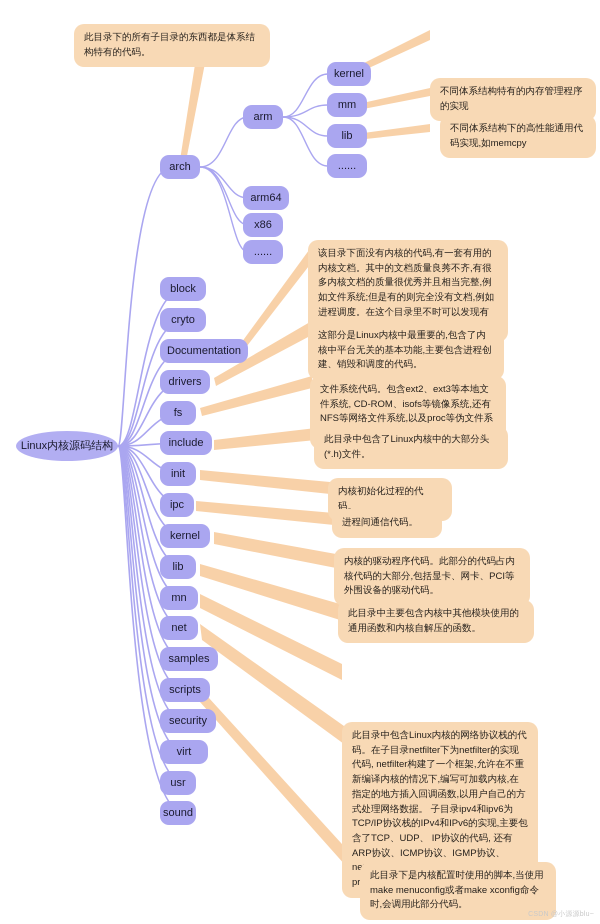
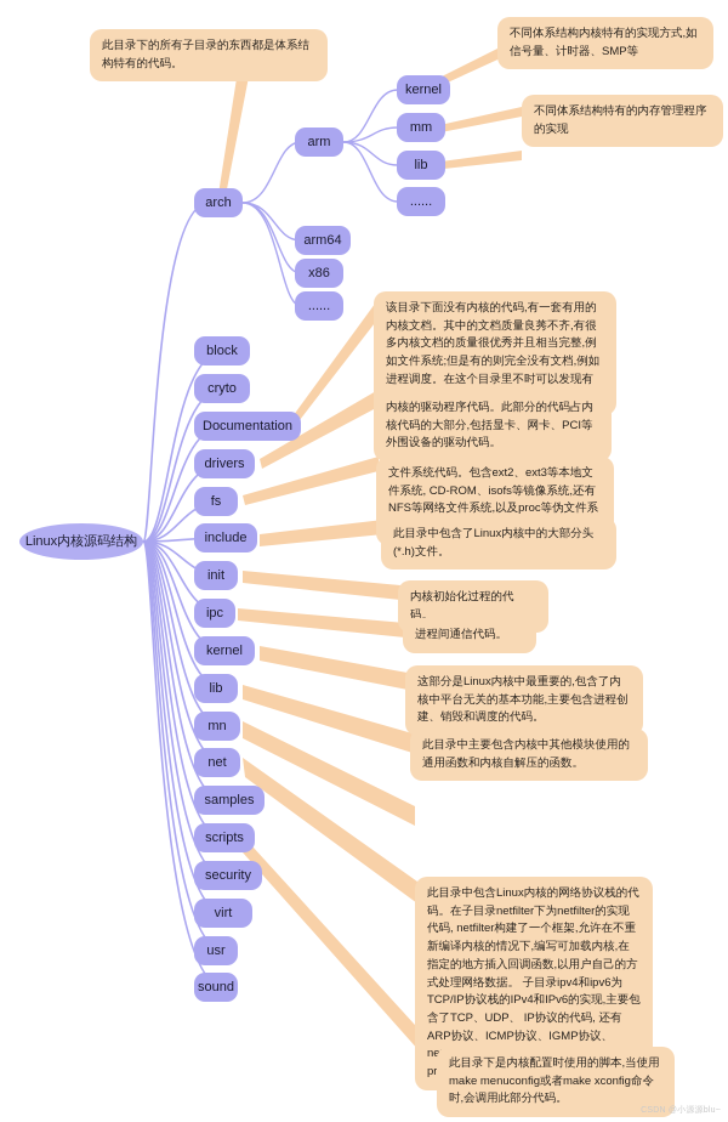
  Linux内核源码结构
  arch
  arm
  arm64
  x86
  ......
  kernel
  mm
  lib
  ......
  block
  cryto
  Documentation
  drivers
  fs
  include
  init
  ipc
  kernel
  lib
  mn
  net
  samples
  scripts
  security
  virt
  usr
  sound
  此目录下的所有子目录的东西都是体系结构特有的代码。
+ 不同体系结构内核特有的实现方式,如信号量、计时器、SMP等
  不同体系结构特有的内存管理程序的实现
- 不同体系结构下的高性能通用代码实现,如memcpy
  该目录下面没有内核的代码,有一套有用的内核文档。其中的文档质量良莠不齐,有很多内核文档的质量很优秀并且相当完整,例如文件系统;但是有的则完全没有文档,例如进程调度。在这个目录里不时可以发现有
- 这部分是Linux内核中最重要的,包含了内核中平台无关的基本功能,主要包含进程创建、销毁和调度的代码。
+ 内核的驱动程序代码。此部分的代码占内核代码的大部分,包括显卡、网卡、PCI等外围设备的驱动代码。
  文件系统代码。包含ext2、ext3等本地文件系统, CD-ROM、isofs等镜像系统,还有NFS等网络文件系统,以及proc等伪文件系
  此目录中包含了Linux内核中的大部分头(*.h)文件。
  内核初始化过程的代码。
  进程间通信代码。
- 内核的驱动程序代码。此部分的代码占内核代码的大部分,包括显卡、网卡、PCI等外围设备的驱动代码。
+ 这部分是Linux内核中最重要的,包含了内核中平台无关的基本功能,主要包含进程创建、销毁和调度的代码。
  此目录中主要包含内核中其他模块使用的通用函数和内核自解压的函数。
  此目录中包含Linux内核的网络协议栈的代码。在子目录netfilter下为netfilter的实现代码, netfilter构建了一个框架,允许在不重新编译内核的情况下,编写可加载内核,在指定的地方插入回调函数,以用户自己的方式处理网络数据。 子目录ipv4和ipv6为TCP/IP协议栈的IPv4和IPv6的实现,主要包含了TCP、UDP、 IP协议的代码, 还有ARP协议、ICMP协议、IGMP协议、npr
  此目录下是内核配置时使用的脚本,当使用make menuconfig或者make xconfig命令时,会调用此部分代码。
